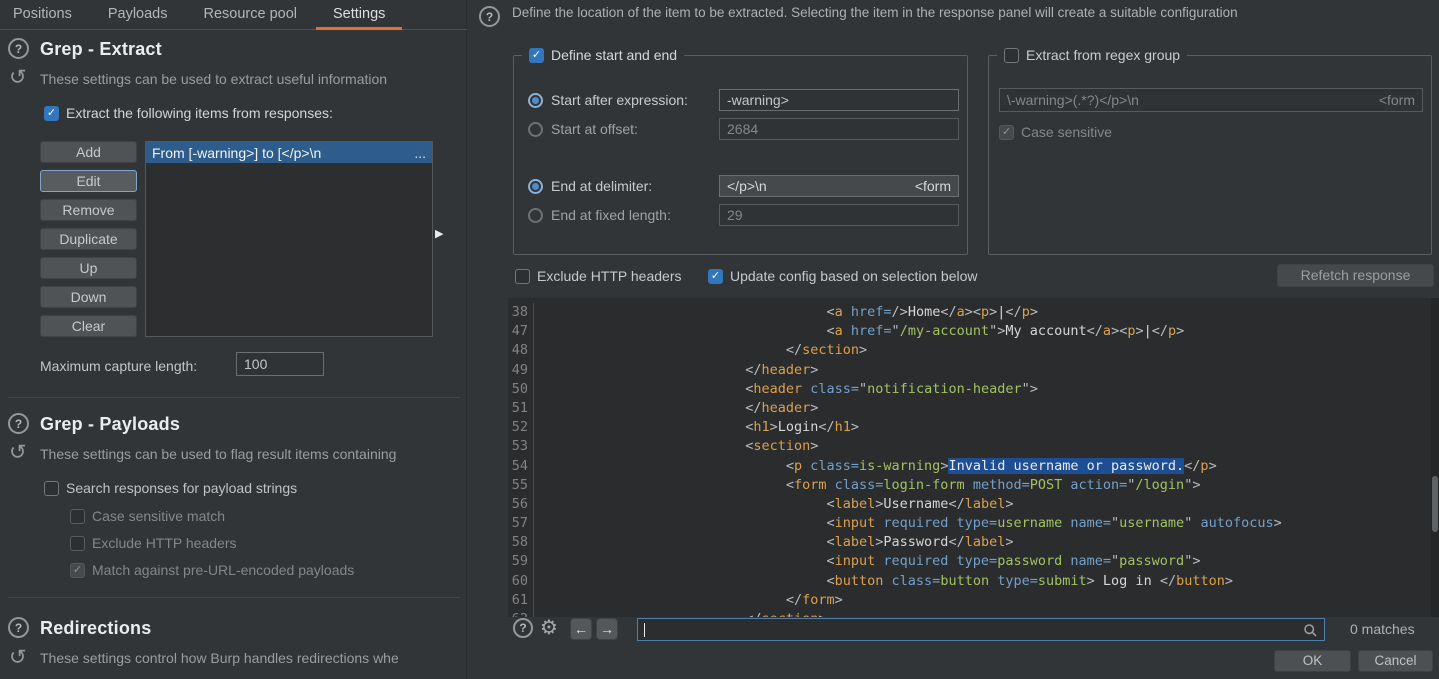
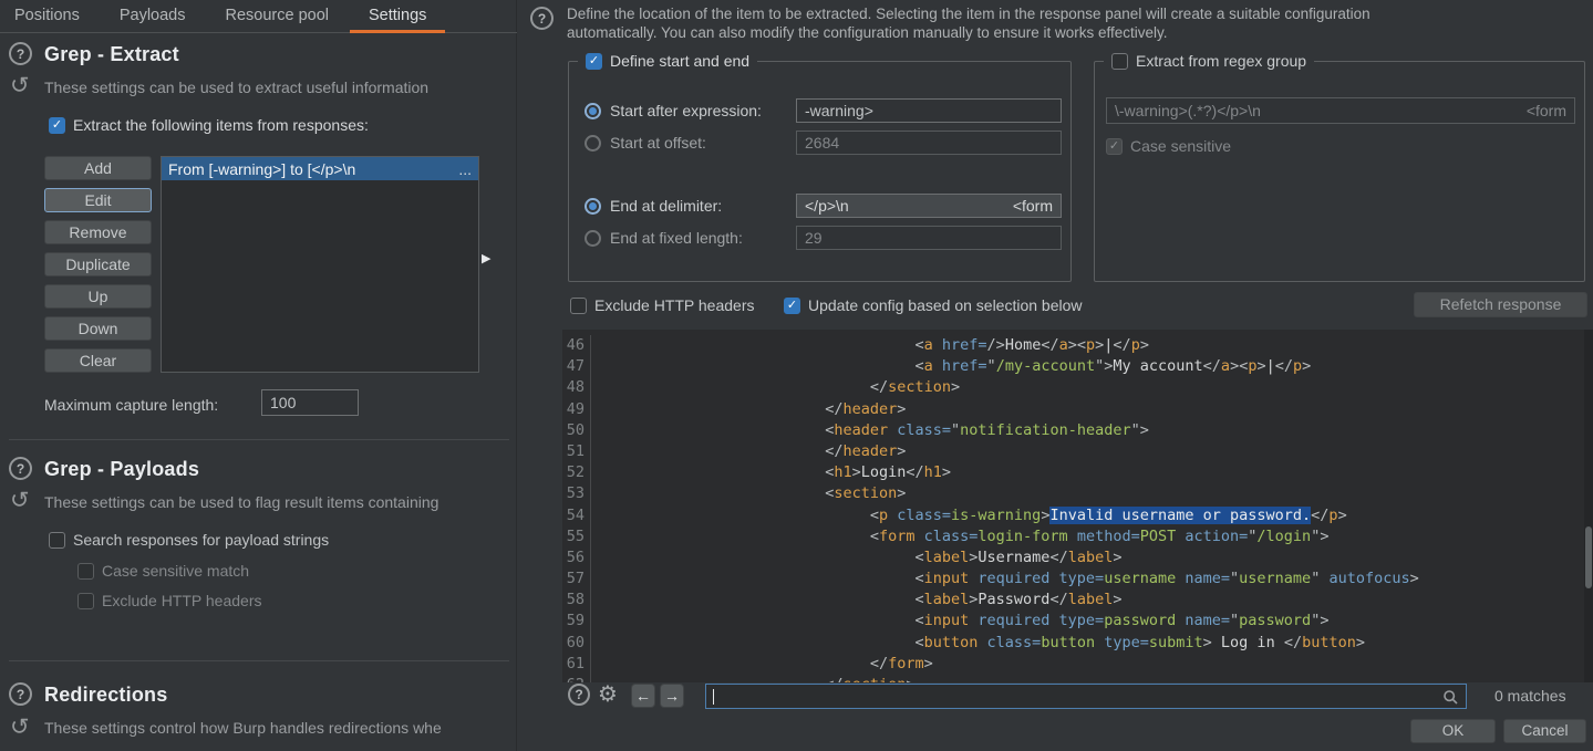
  Positions
  Payloads
  Resource pool
  Settings
  ?
  Grep - Extract
  ↺
  These settings can be used to extract useful information
  Extract the following items from responses:
  Add
  Edit
  Remove
  Duplicate
  Up
  Down
  Clear
  From [-warning>] to [</p>\n
  ...
  ▶
  Maximum capture length:
  100
  ?
  Grep - Payloads
  ↺
  These settings can be used to flag result items containing
  Search responses for payload strings
  Case sensitive match
  Exclude HTTP headers
- Match against pre-URL-encoded payloads
  ?
  Redirections
  ↺
  These settings control how Burp handles redirections whe
  ?
  Define the location of the item to be extracted. Selecting the item in the response panel will create a suitable configuration
+ automatically. You can also modify the configuration manually to ensure it works effectively.
  Define start and end
  Start after expression:
  -warning>
  Start at offset:
  2684
  End at delimiter:
  </p>\n
  <form
  End at fixed length:
  29
  Extract from regex group
  \-warning>(.*?)</p>\n
  <form
  Case sensitive
  Exclude HTTP headers
  Update config based on selection below
  Refetch response
- 38
+ 46
  <a href=/>Home</a><p>|</p>
  47
  <a href="/my-account">My account</a><p>|</p>
  48
  </section>
  49
  </header>
  50
  <header class="notification-header">
  51
  </header>
  52
  <h1>Login</h1>
  53
  <section>
  54
  <p class=is-warning>Invalid username or password.</p>
  55
  <form class=login-form method=POST action="/login">
  56
  <label>Username</label>
  57
  <input required type=username name="username" autofocus>
  58
  <label>Password</label>
  59
  <input required type=password name="password">
  60
  <button class=button type=submit> Log in </button>
  61
  </form>
  ?
  ⚙
  ←
  →
  0 matches
  OK
  Cancel
